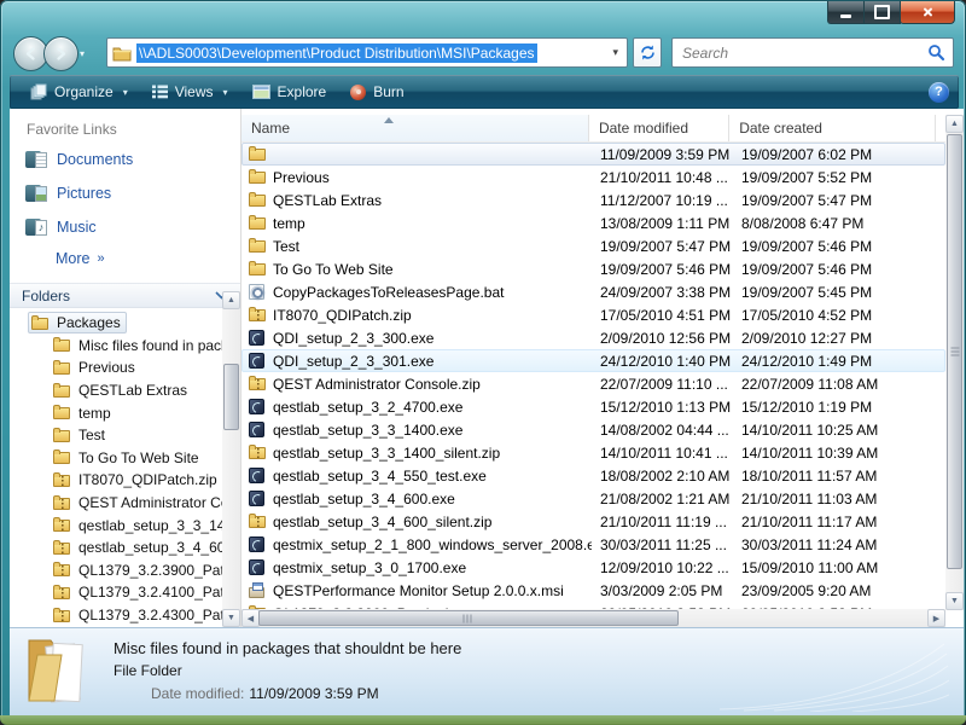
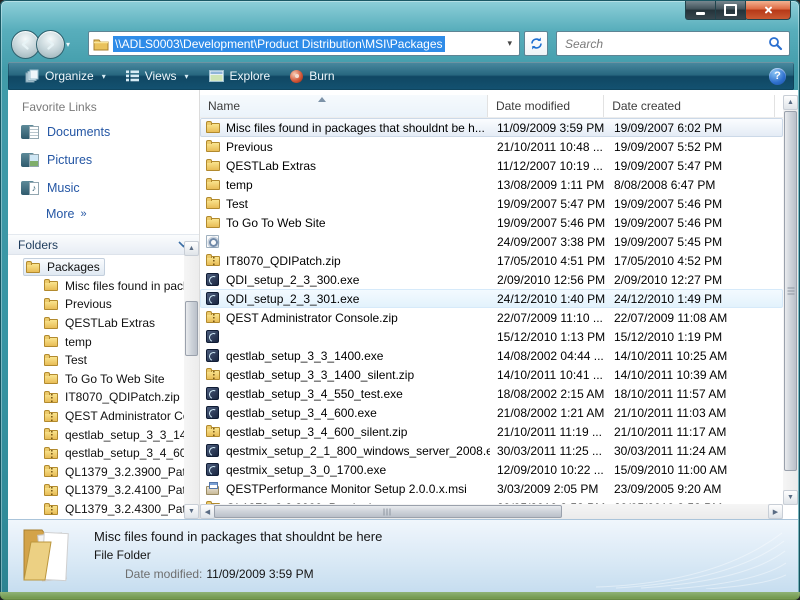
  ▾
  \\ADLS0003\Development\Product Distribution\MSI\Packages
  ▾
  Search
  Organize
  ▾
  Views
  ▾
  Explore
  Burn
  ?
  Favorite Links
  Documents
  Pictures
  ♪
  Music
  More
  »
  Folders
  Packages
  Misc files found in pac
  Previous
  QESTLab Extras
  temp
  Test
  To Go To Web Site
  IT8070_QDIPatch.zip
  QEST Administrator C
  qestlab_setup_3_3_1
  qestlab_setup_3_4_6
  QL1379_3.2.3900_Pa
  QL1379_3.2.4100_Pa
  QL1379_3.2.4300_Pa
  Name
  Date modified
  Date created
+ Misc files found in packages that shouldnt be h...
  11/09/2009 3:59 PM
  19/09/2007 6:02 PM
  Previous
  21/10/2011 10:48 ...
  19/09/2007 5:52 PM
  QESTLab Extras
  11/12/2007 10:19 ...
  19/09/2007 5:47 PM
  temp
  13/08/2009 1:11 PM
  8/08/2008 6:47 PM
  Test
  19/09/2007 5:47 PM
  19/09/2007 5:46 PM
  To Go To Web Site
  19/09/2007 5:46 PM
  19/09/2007 5:46 PM
- CopyPackagesToReleasesPage.bat
  24/09/2007 3:38 PM
  19/09/2007 5:45 PM
  IT8070_QDIPatch.zip
  17/05/2010 4:51 PM
  17/05/2010 4:52 PM
  QDI_setup_2_3_300.exe
  2/09/2010 12:56 PM
  2/09/2010 12:27 PM
  QDI_setup_2_3_301.exe
  24/12/2010 1:40 PM
  24/12/2010 1:49 PM
  QEST Administrator Console.zip
  22/07/2009 11:10 ...
  22/07/2009 11:08 AM
- qestlab_setup_3_2_4700.exe
  15/12/2010 1:13 PM
  15/12/2010 1:19 PM
  qestlab_setup_3_3_1400.exe
  14/08/2002 04:44 ...
  14/10/2011 10:25 AM
  qestlab_setup_3_3_1400_silent.zip
  14/10/2011 10:41 ...
  14/10/2011 10:39 AM
  qestlab_setup_3_4_550_test.exe
- 18/08/2002 2:10 AM
+ 18/08/2002 2:15 AM
  18/10/2011 11:57 AM
  qestlab_setup_3_4_600.exe
  21/08/2002 1:21 AM
  21/10/2011 11:03 AM
  qestlab_setup_3_4_600_silent.zip
  21/10/2011 11:19 ...
  21/10/2011 11:17 AM
  qestmix_setup_2_1_800_windows_server_2008.e
  30/03/2011 11:25 ...
  30/03/2011 11:24 AM
  qestmix_setup_3_0_1700.exe
  12/09/2010 10:22 ...
  15/09/2010 11:00 AM
  QESTPerformance Monitor Setup 2.0.0.x.msi
  3/03/2009 2:05 PM
  23/09/2005 9:20 AM
  Misc files found in packages that shouldnt be here
  File Folder
  Date modified: 11/09/2009 3:59 PM
